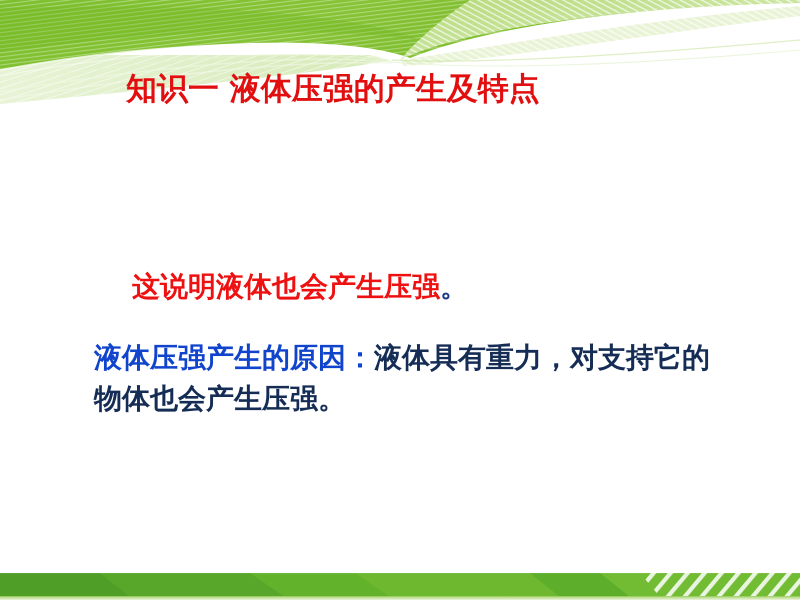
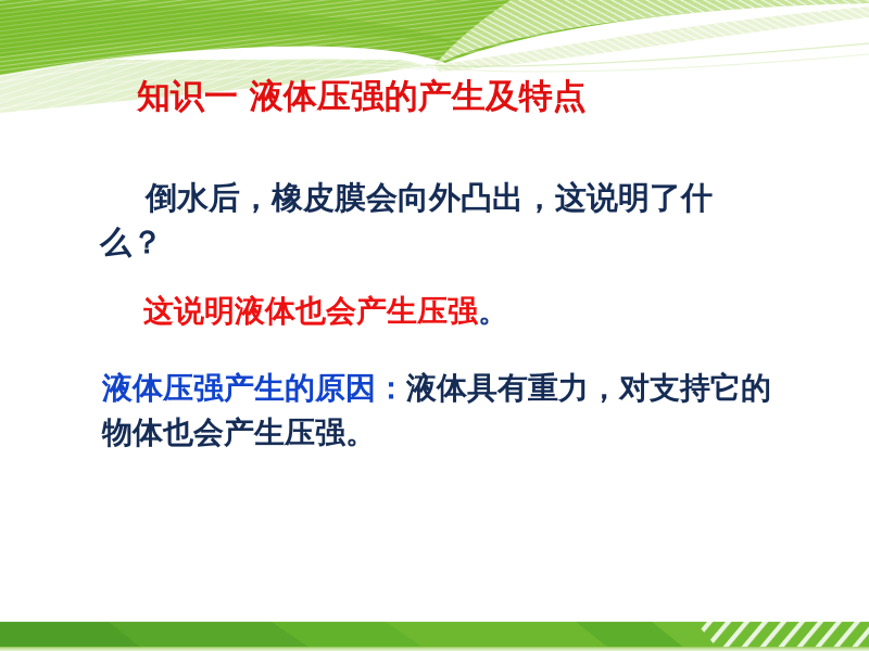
  知识一 液体压强的产生及特点
+ 倒水后，橡皮膜会向外凸出，这说明了什么？
  这说明液体也会产生压强。
  液体压强产生的原因：液体具有重力，对支持它的物体也会产生压强。
